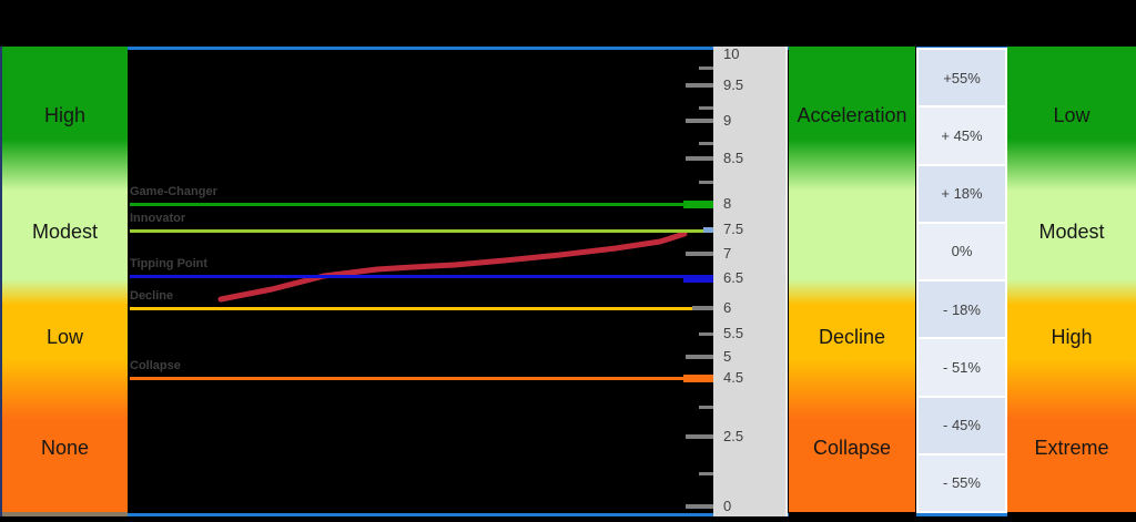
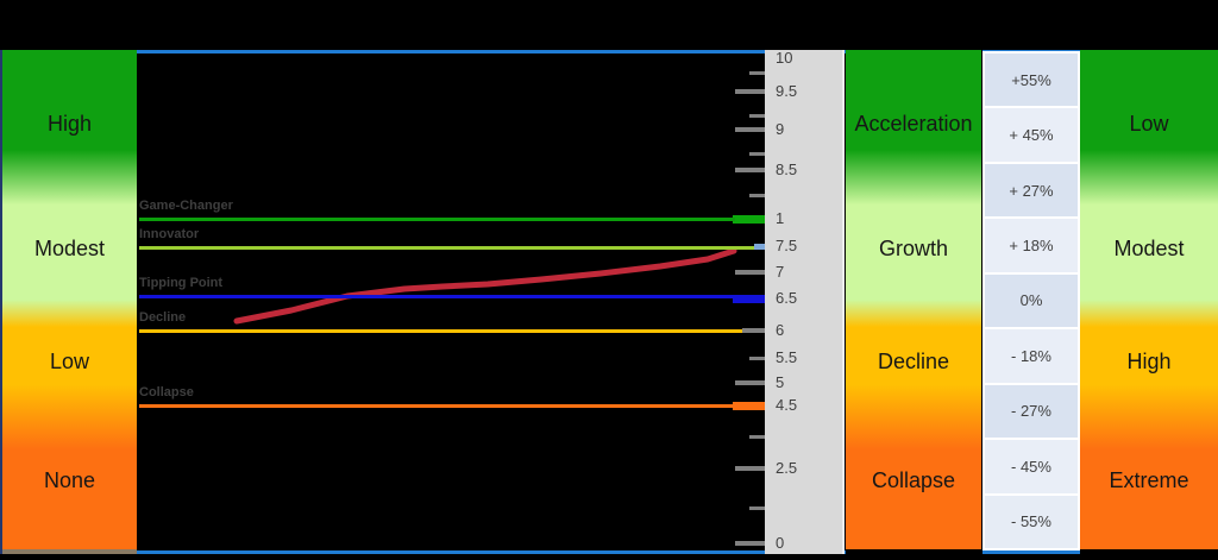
  High
  Modest
  Low
  None
  Acceleration
+ Growth
  Decline
  Collapse
  +55%
  + 45%
+ + 27%
  + 18%
  0%
  - 18%
- - 51%
+ - 27%
  - 45%
  - 55%
  Low
  Modest
  High
  Extreme
  10
  9.5
  9
  8.5
- 8
+ 1
  7.5
  7
  6.5
  6
  5.5
  5
  4.5
  2.5
  0
  Game-Changer
  Innovator
  Tipping Point
  Decline
  Collapse
